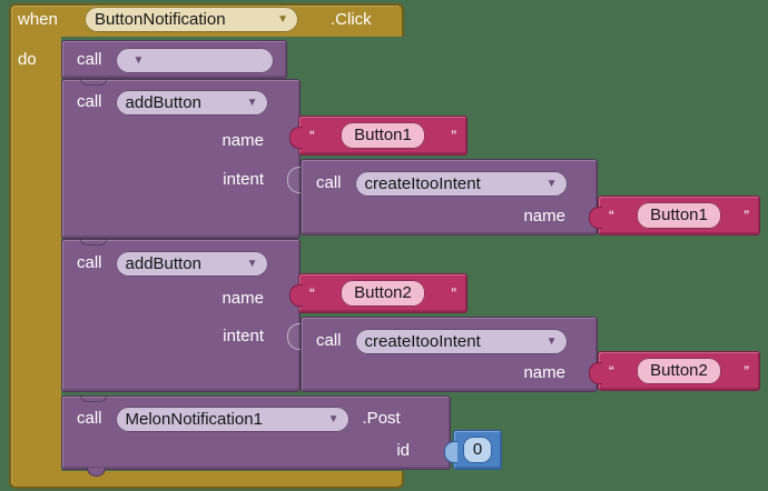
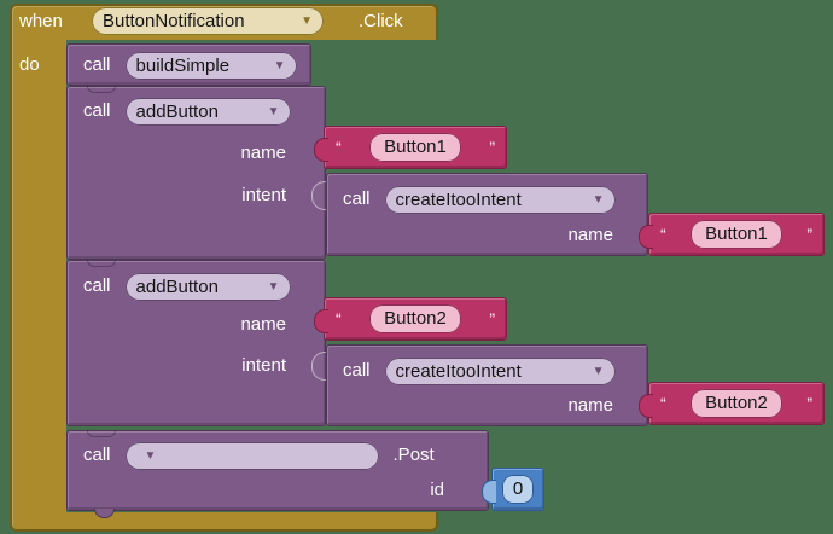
  when
  ButtonNotification
  ▼
  .Click
  do
  call
+ buildSimple
  ▼
  call
  addButton
  ▼
  name
  intent
  “
  Button1
  ”
  call
  createItooIntent
  ▼
  name
  “
  Button1
  ”
  call
  addButton
  ▼
  name
  intent
  “
  Button2
  ”
  call
  createItooIntent
  ▼
  name
  “
  Button2
  ”
  call
- MelonNotification1
  ▼
  .Post
  id
  0
